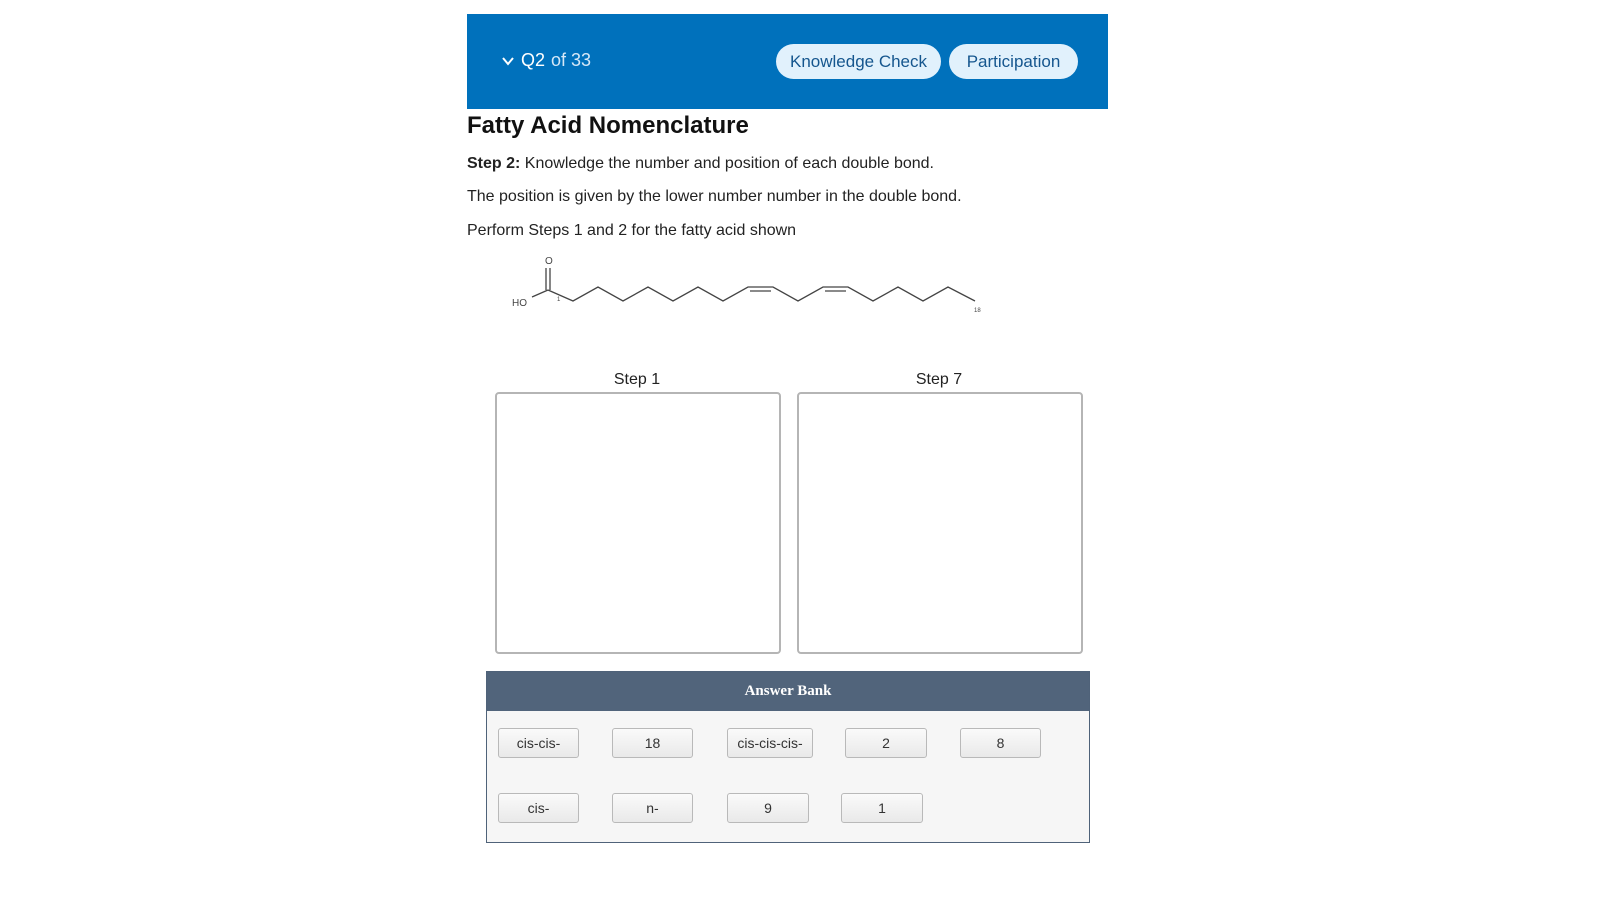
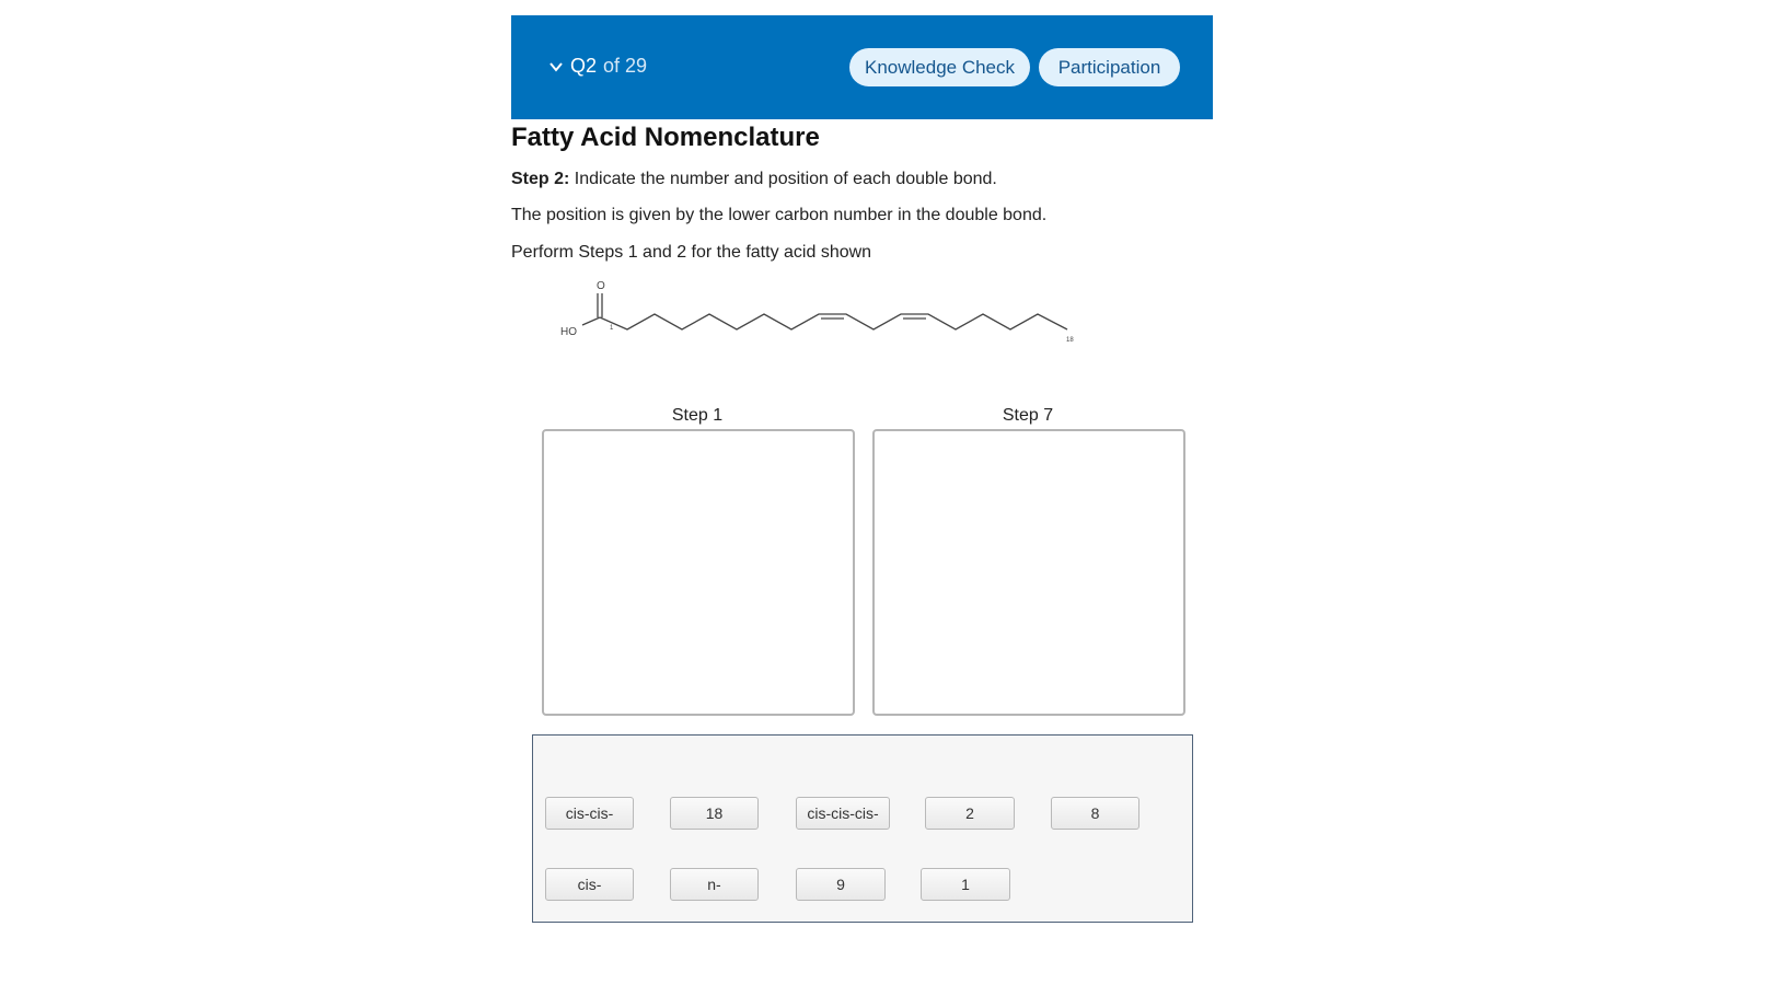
  Q2
- of 33
+ of 29
  Knowledge Check
  Participation
  Fatty Acid Nomenclature
- Step 2: Knowledge the number and position of each double bond.
+ Step 2: Indicate the number and position of each double bond.
- The position is given by the lower number number in the double bond.
+ The position is given by the lower carbon number in the double bond.
  Perform Steps 1 and 2 for the fatty acid shown
  O
  HO
  Step 1
  Step 7
- Answer Bank
  cis-cis-
  18
  cis-cis-cis-
  2
  8
  cis-
  n-
  9
  1
